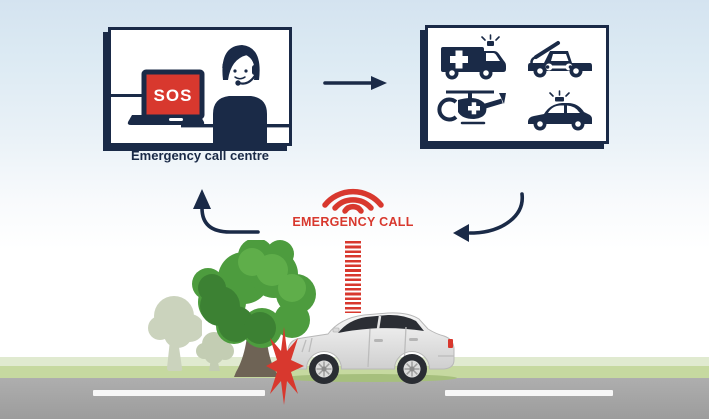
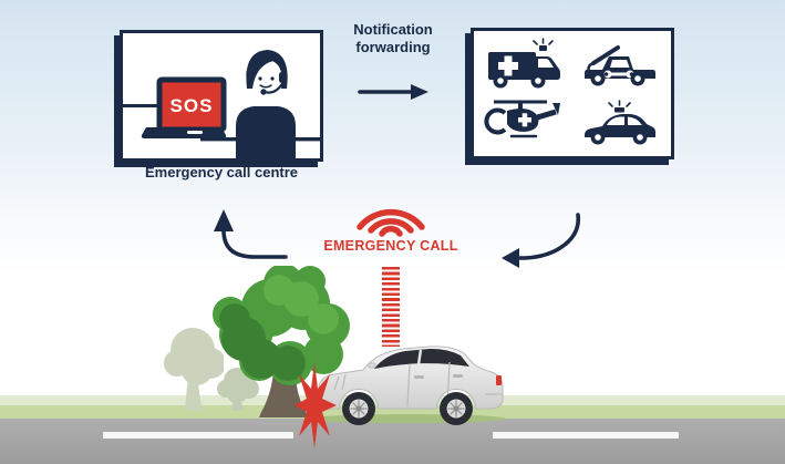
  EMERGENCY CALL
+ Notification
+ forwarding
  SOS
  Emergency call centre
